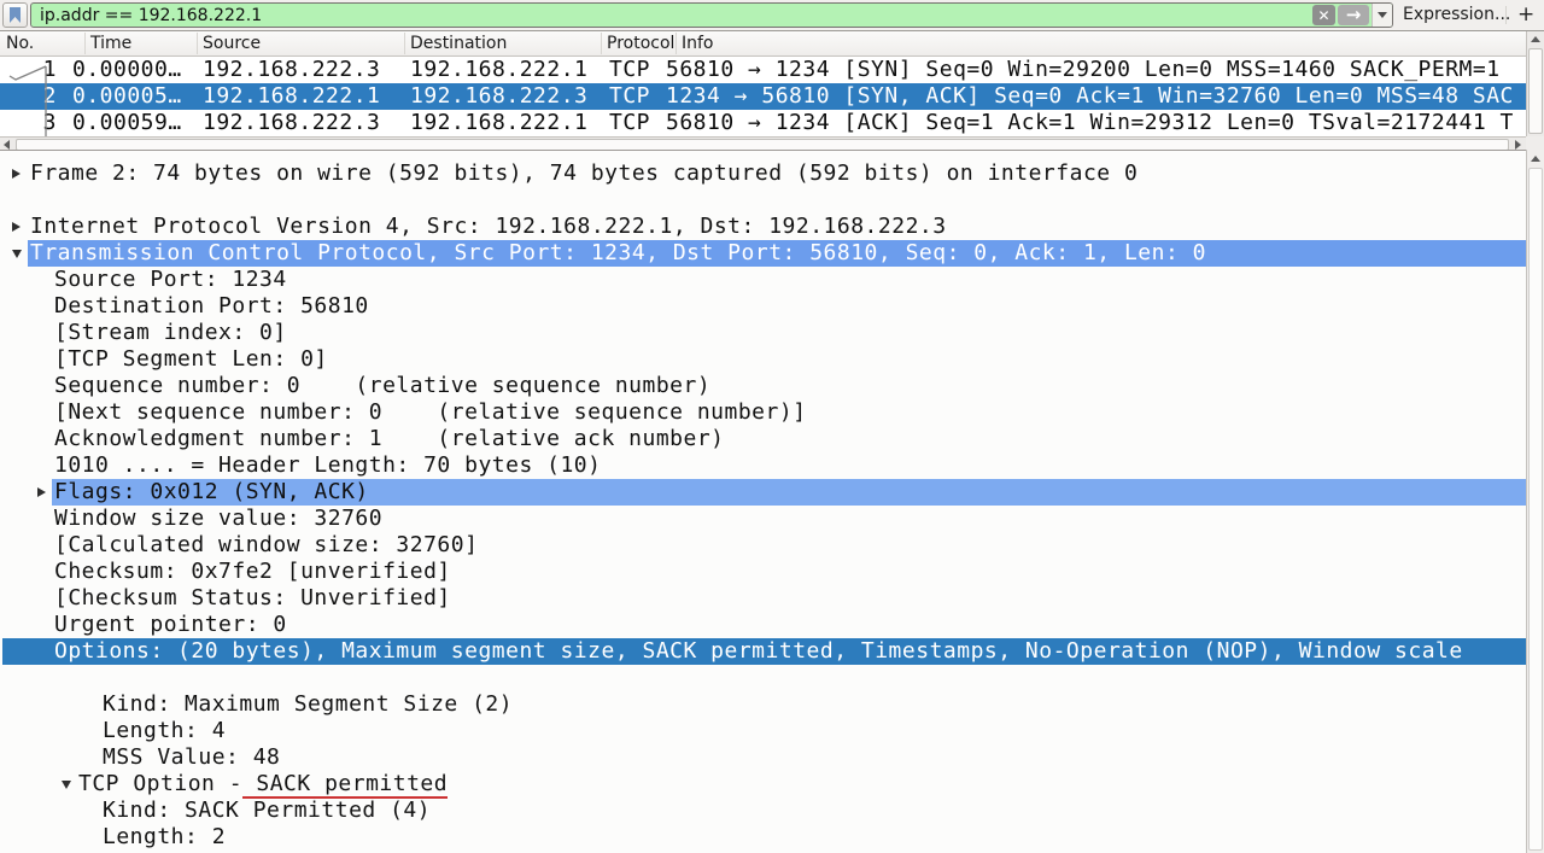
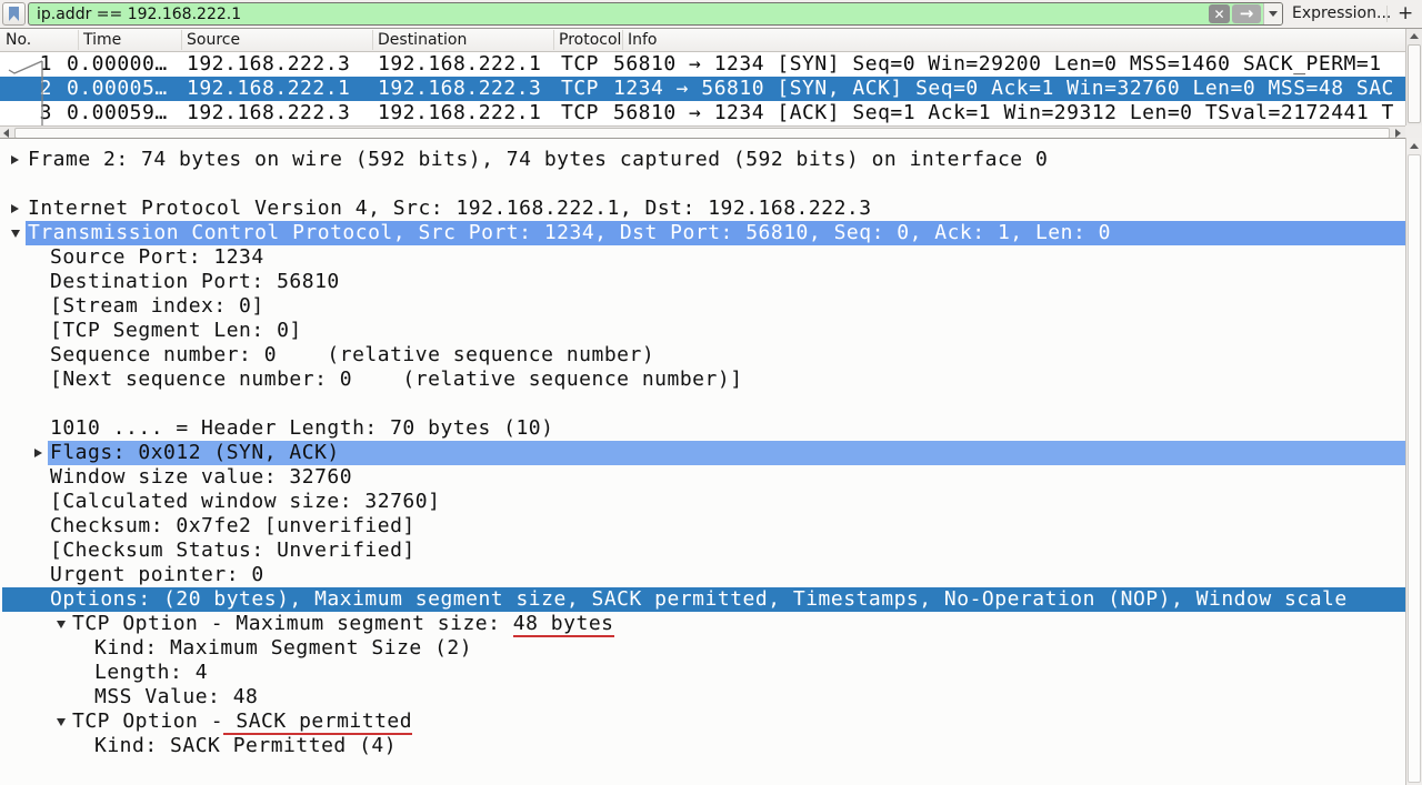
  ip.addr == 192.168.222.1
  ✕
  →
  Expression...
  +
  No.
  Time
  Source
  Destination
  Protocol
  Info
  1
  0.00000…
  192.168.222.3
  192.168.222.1
  TCP
  56810 → 1234 [SYN] Seq=0 Win=29200 Len=0 MSS=1460 SACK_PERM=1
  2
  0.00005…
  192.168.222.1
  192.168.222.3
  TCP
  1234 → 56810 [SYN, ACK] Seq=0 Ack=1 Win=32760 Len=0 MSS=48 SAC
  3
  0.00059…
  192.168.222.3
  192.168.222.1
  TCP
  56810 → 1234 [ACK] Seq=1 Ack=1 Win=29312 Len=0 TSval=2172441 T
  Frame 2: 74 bytes on wire (592 bits), 74 bytes captured (592 bits) on interface 0
  Internet Protocol Version 4, Src: 192.168.222.1, Dst: 192.168.222.3
  Transmission Control Protocol, Src Port: 1234, Dst Port: 56810, Seq: 0, Ack: 1, Len: 0
  Source Port: 1234
  Destination Port: 56810
  [Stream index: 0]
  [TCP Segment Len: 0]
  Sequence number: 0 (relative sequence number)
  [Next sequence number: 0 (relative sequence number)]
- Acknowledgment number: 1 (relative ack number)
  1010 .... = Header Length: 70 bytes (10)
  Flags: 0x012 (SYN, ACK)
  Window size value: 32760
  [Calculated window size: 32760]
  Checksum: 0x7fe2 [unverified]
  [Checksum Status: Unverified]
  Urgent pointer: 0
  Options: (20 bytes), Maximum segment size, SACK permitted, Timestamps, No-Operation (NOP), Window scale
+ TCP Option - Maximum segment size: 48 bytes
  Kind: Maximum Segment Size (2)
  Length: 4
  MSS Value: 48
  TCP Option - SACK permitted
  Kind: SACK Permitted (4)
- Length: 2
